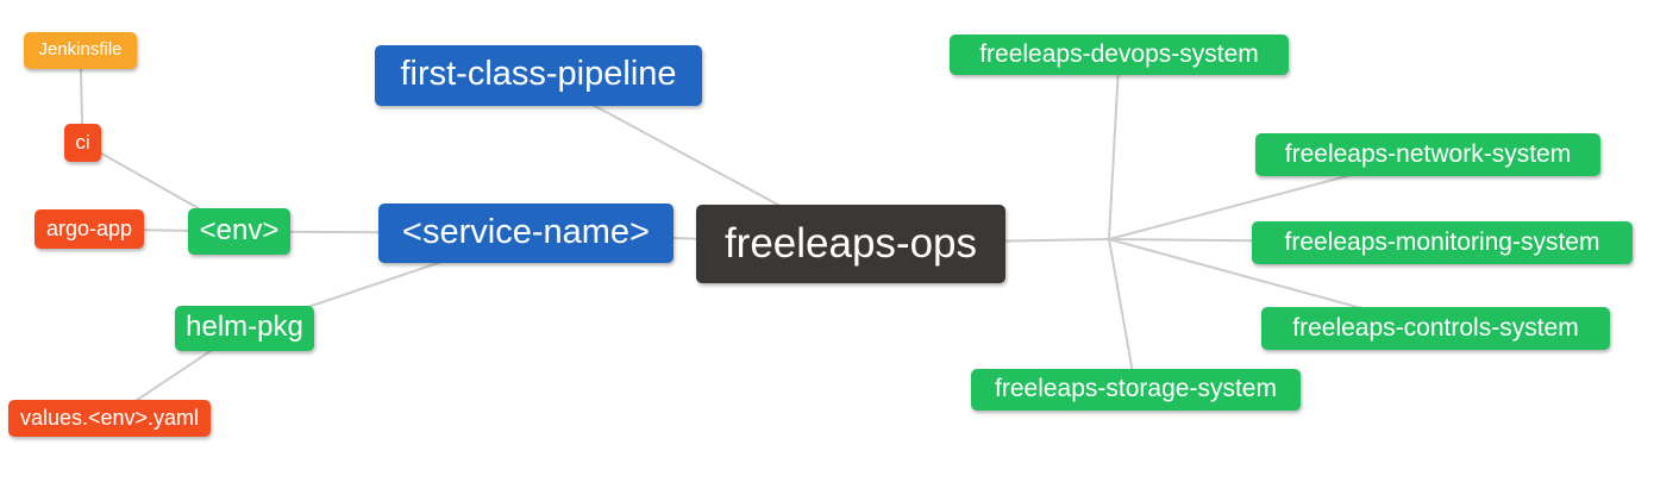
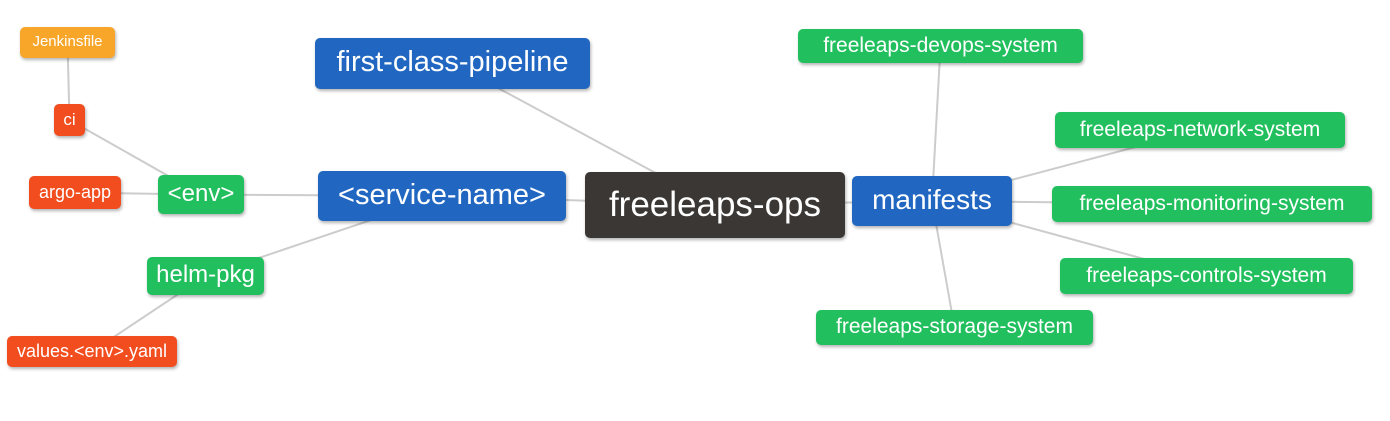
  Jenkinsfile
  ci
  argo-app
  <env>
  helm-pkg
  values.<env>.yaml
  first-class-pipeline
  <service-name>
  freeleaps-ops
+ manifests
  freeleaps-devops-system
  freeleaps-network-system
  freeleaps-monitoring-system
  freeleaps-controls-system
  freeleaps-storage-system
